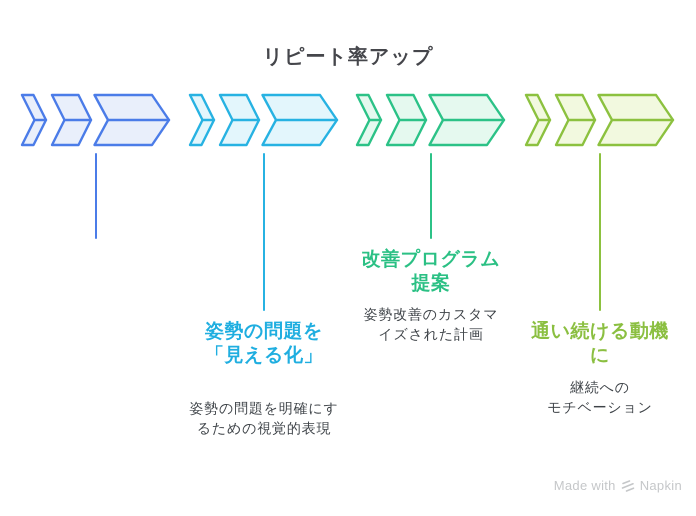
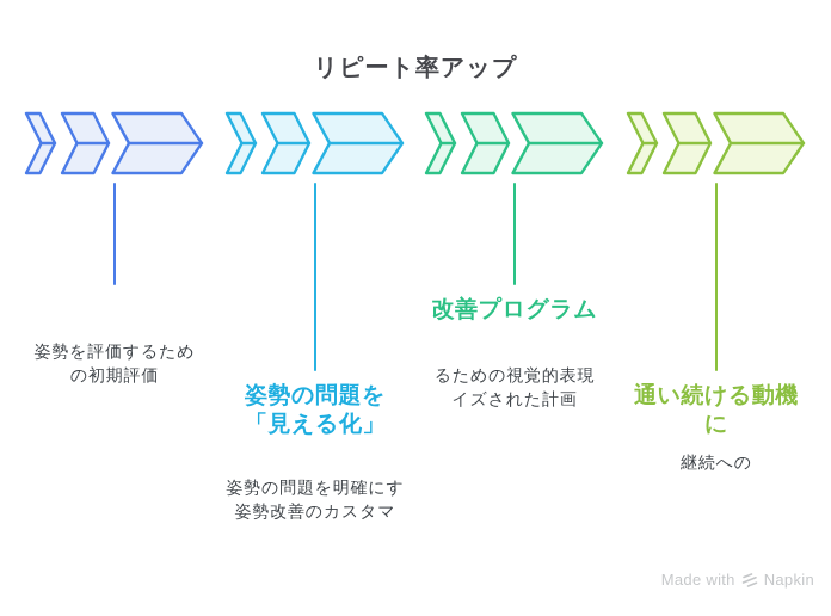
  リピート率アップ
+ 姿勢を評価するため
+ の初期評価
  姿勢の問題を
  「見える化」
  姿勢の問題を明確にす
- るための視覚的表現
+ 姿勢改善のカスタマ
  改善プログラム
- 提案
- 姿勢改善のカスタマ
+ るための視覚的表現
  イズされた計画
  通い続ける動機
  に
  継続への
- モチベーション
  Made with
  Napkin
